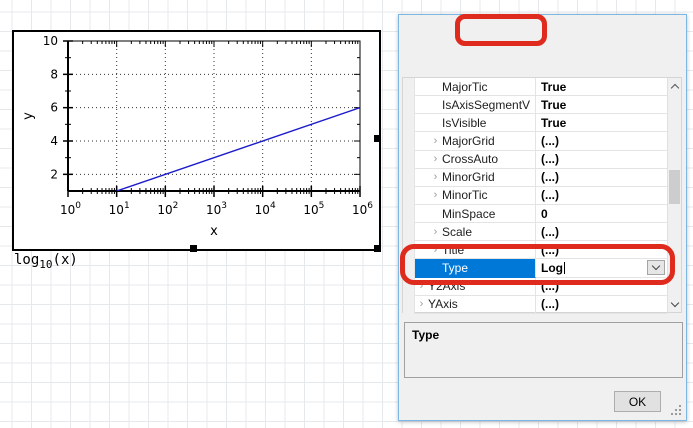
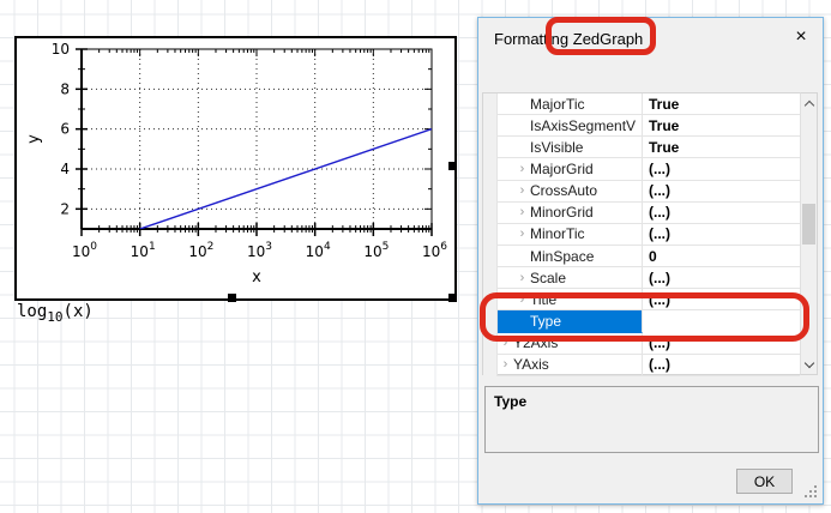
  10
  8
  6
  4
  2
  100
  101
  102
  103
  104
  105
  106
  x
  log10(x)
+ Formatting ZedGraph
+ ×
  MajorTic
  True
  IsAxisSegmentV
  True
  IsVisible
  True
  ›
  MajorGrid
  (...)
  ›
  CrossAuto
  (...)
  ›
  MinorGrid
  (...)
  ›
  MinorTic
  (...)
  MinSpace
  0
  ›
  Scale
  (...)
  ›
  Title
  (...)
  Type
- Log
  ›
  Y2Axis
  (...)
  ›
  YAxis
  (...)
  Type
  OK
